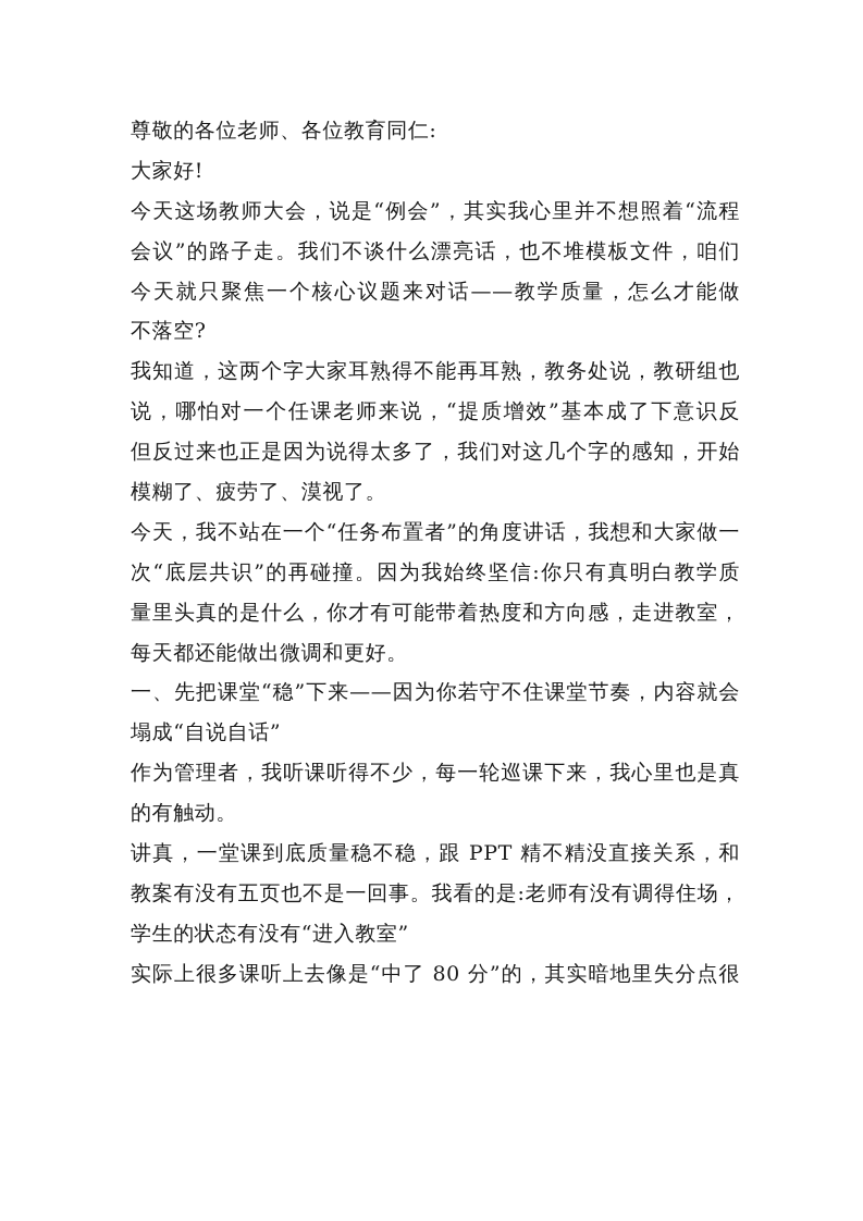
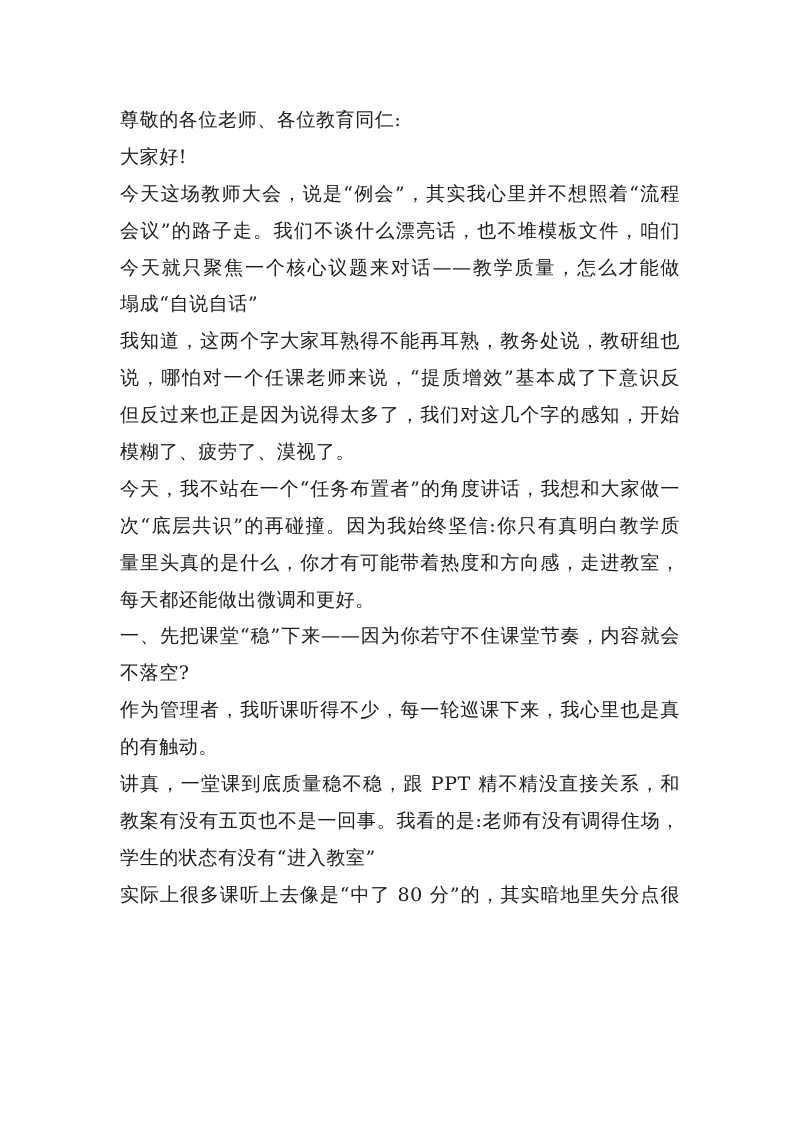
  尊敬的各位老师、各位教育同仁:
  大家好!
  今天这场教师大会，说是“例会”，其实我心里并不想照着“流程
  会议”的路子走。我们不谈什么漂亮话，也不堆模板文件，咱们
  今天就只聚焦一个核心议题来对话——教学质量，怎么才能做
- 不落空?
+ 塌成“自说自话”
  我知道，这两个字大家耳熟得不能再耳熟，教务处说，教研组也
  说，哪怕对一个任课老师来说，“提质增效”基本成了下意识反
  但反过来也正是因为说得太多了，我们对这几个字的感知，开始
  模糊了、疲劳了、漠视了。
  今天，我不站在一个“任务布置者”的角度讲话，我想和大家做一
  次“底层共识”的再碰撞。因为我始终坚信:你只有真明白教学质
  量里头真的是什么，你才有可能带着热度和方向感，走进教室，
  每天都还能做出微调和更好。
  一、先把课堂“稳”下来——因为你若守不住课堂节奏，内容就会
- 塌成“自说自话”
+ 不落空?
  作为管理者，我听课听得不少，每一轮巡课下来，我心里也是真
  的有触动。
  讲真，一堂课到底质量稳不稳，跟 PPT 精不精没直接关系，和
  教案有没有五页也不是一回事。我看的是:老师有没有调得住场，
  学生的状态有没有“进入教室”
  实际上很多课听上去像是“中了 80 分”的，其实暗地里失分点很
